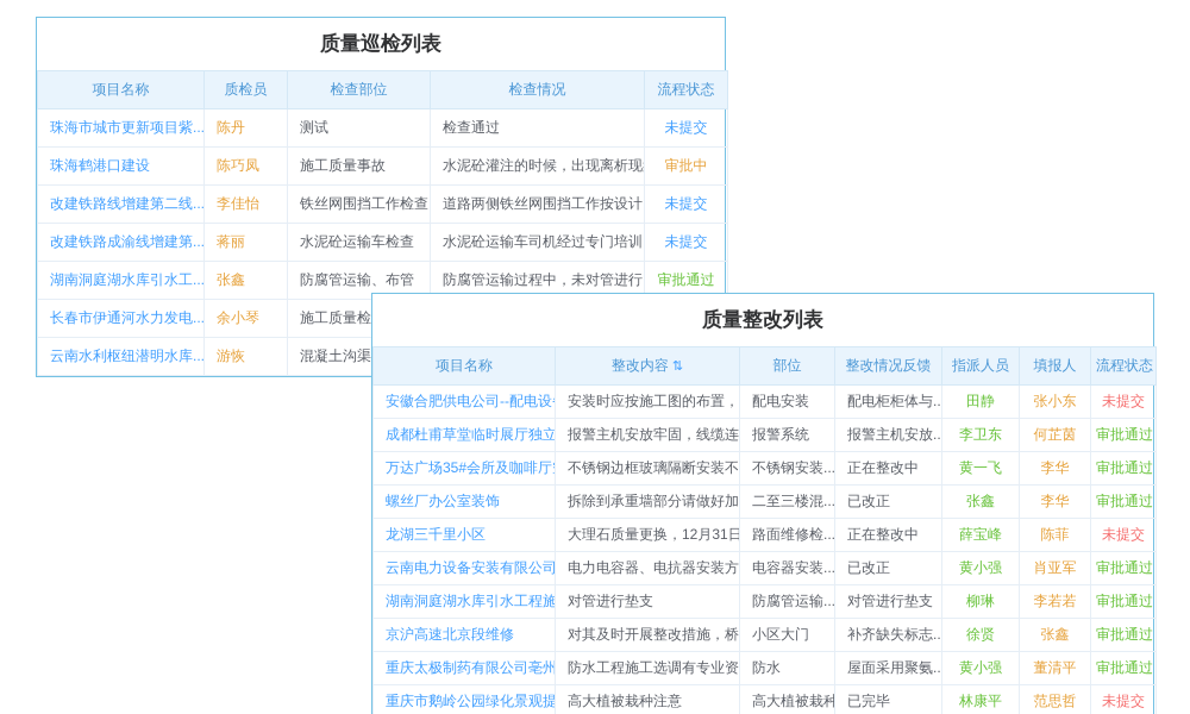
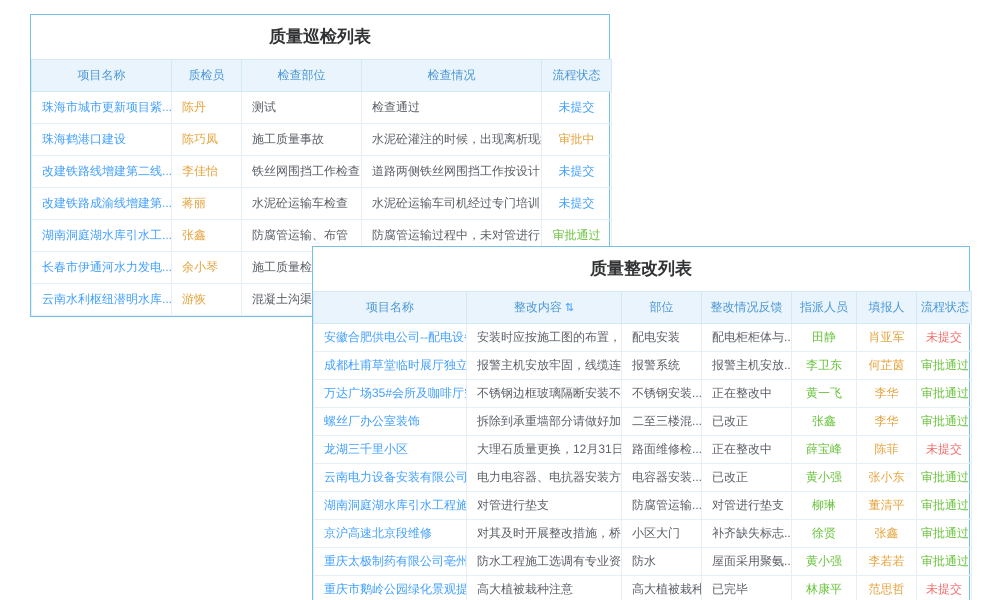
  质量巡检列表
  项目名称	质检员	检查部位	检查情况	流程状态
  珠海市城市更新项目紫...	陈丹	测试	检查通过	未提交
  珠海鹤港口建设	陈巧凤	施工质量事故	水泥砼灌注的时候，出现离析现	审批中
  改建铁路线增建第二线...	李佳怡	铁丝网围挡工作检查	道路两侧铁丝网围挡工作按设计	未提交
  改建铁路成渝线增建第...	蒋丽	水泥砼运输车检查	水泥砼运输车司机经过专门培训	未提交
  湖南洞庭湖水库引水工...	张鑫	防腐管运输、布管	防腐管运输过程中，未对管进行	审批通过
  长春市伊通河水力发电...	余小琴	施工质量检
  云南水利枢纽潜明水库...	游恢	混凝土沟渠
  质量整改列表
  项目名称	整改内容 ⇅	部位	整改情况反馈	指派人员	填报人	流程状态
- 安徽合肥供电公司--配电设	安装时应按施工图的布置，	配电安装	配电柜柜体与..	田静	张小东	未提交
+ 安徽合肥供电公司--配电设	安装时应按施工图的布置，	配电安装	配电柜柜体与..	田静	肖亚军	未提交
  成都杜甫草堂临时展厅独立	报警主机安放牢固，线缆连	报警系统	报警主机安放..	李卫东	何芷茵	审批通过
  万达广场35#会所及咖啡厅	不锈钢边框玻璃隔断安装不	不锈钢安装...	正在整改中	黄一飞	李华	审批通过
  螺丝厂办公室装饰	拆除到承重墙部分请做好加	二至三楼混...	已改正	张鑫	李华	审批通过
  龙湖三千里小区	大理石质量更换，12月31日	路面维修检...	正在整改中	薛宝峰	陈菲	未提交
- 云南电力设备安装有限公司	电力电容器、电抗器安装方	电容器安装...	已改正	黄小强	肖亚军	审批通过
+ 云南电力设备安装有限公司	电力电容器、电抗器安装方	电容器安装...	已改正	黄小强	张小东	审批通过
- 湖南洞庭湖水库引水工程施	对管进行垫支	防腐管运输...	对管进行垫支	柳琳	李若若	审批通过
+ 湖南洞庭湖水库引水工程施	对管进行垫支	防腐管运输...	对管进行垫支	柳琳	董清平	审批通过
  京沪高速北京段维修	对其及时开展整改措施，桥	小区大门	补齐缺失标志..	徐贤	张鑫	审批通过
- 重庆太极制药有限公司亳州	防水工程施工选调有专业资	防水	屋面采用聚氨..	黄小强	董清平	审批通过
+ 重庆太极制药有限公司亳州	防水工程施工选调有专业资	防水	屋面采用聚氨..	黄小强	李若若	审批通过
  重庆市鹅岭公园绿化景观提	高大植被栽种注意	高大植被栽种	已完毕	林康平	范思哲	未提交
